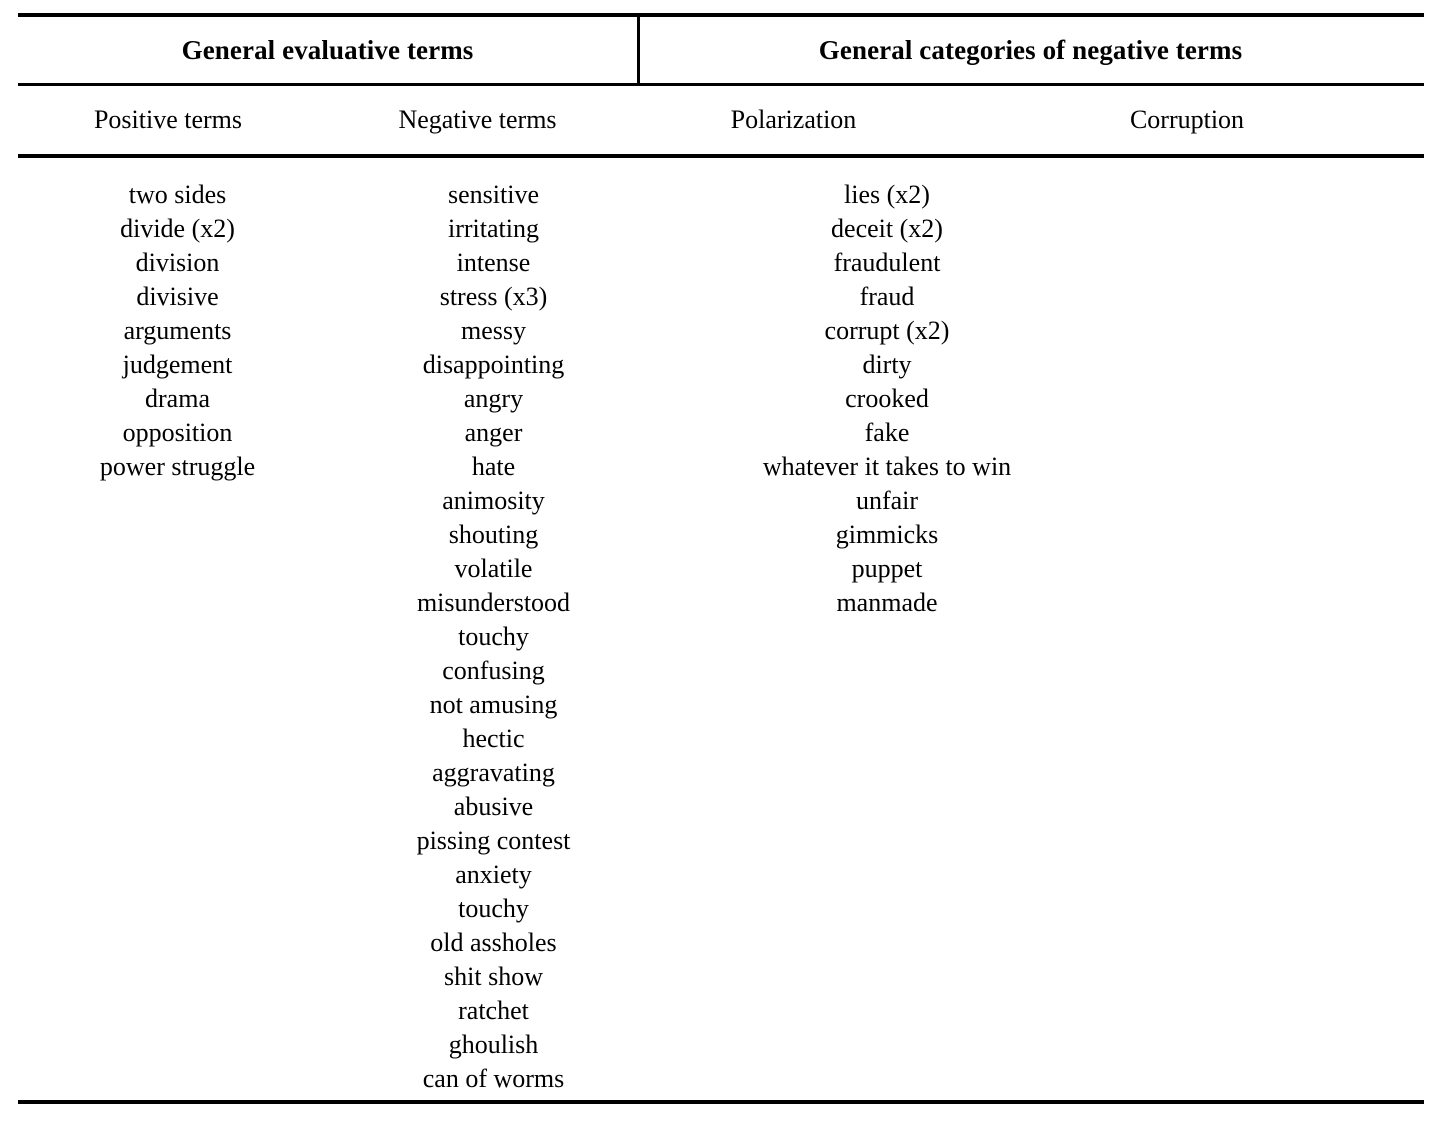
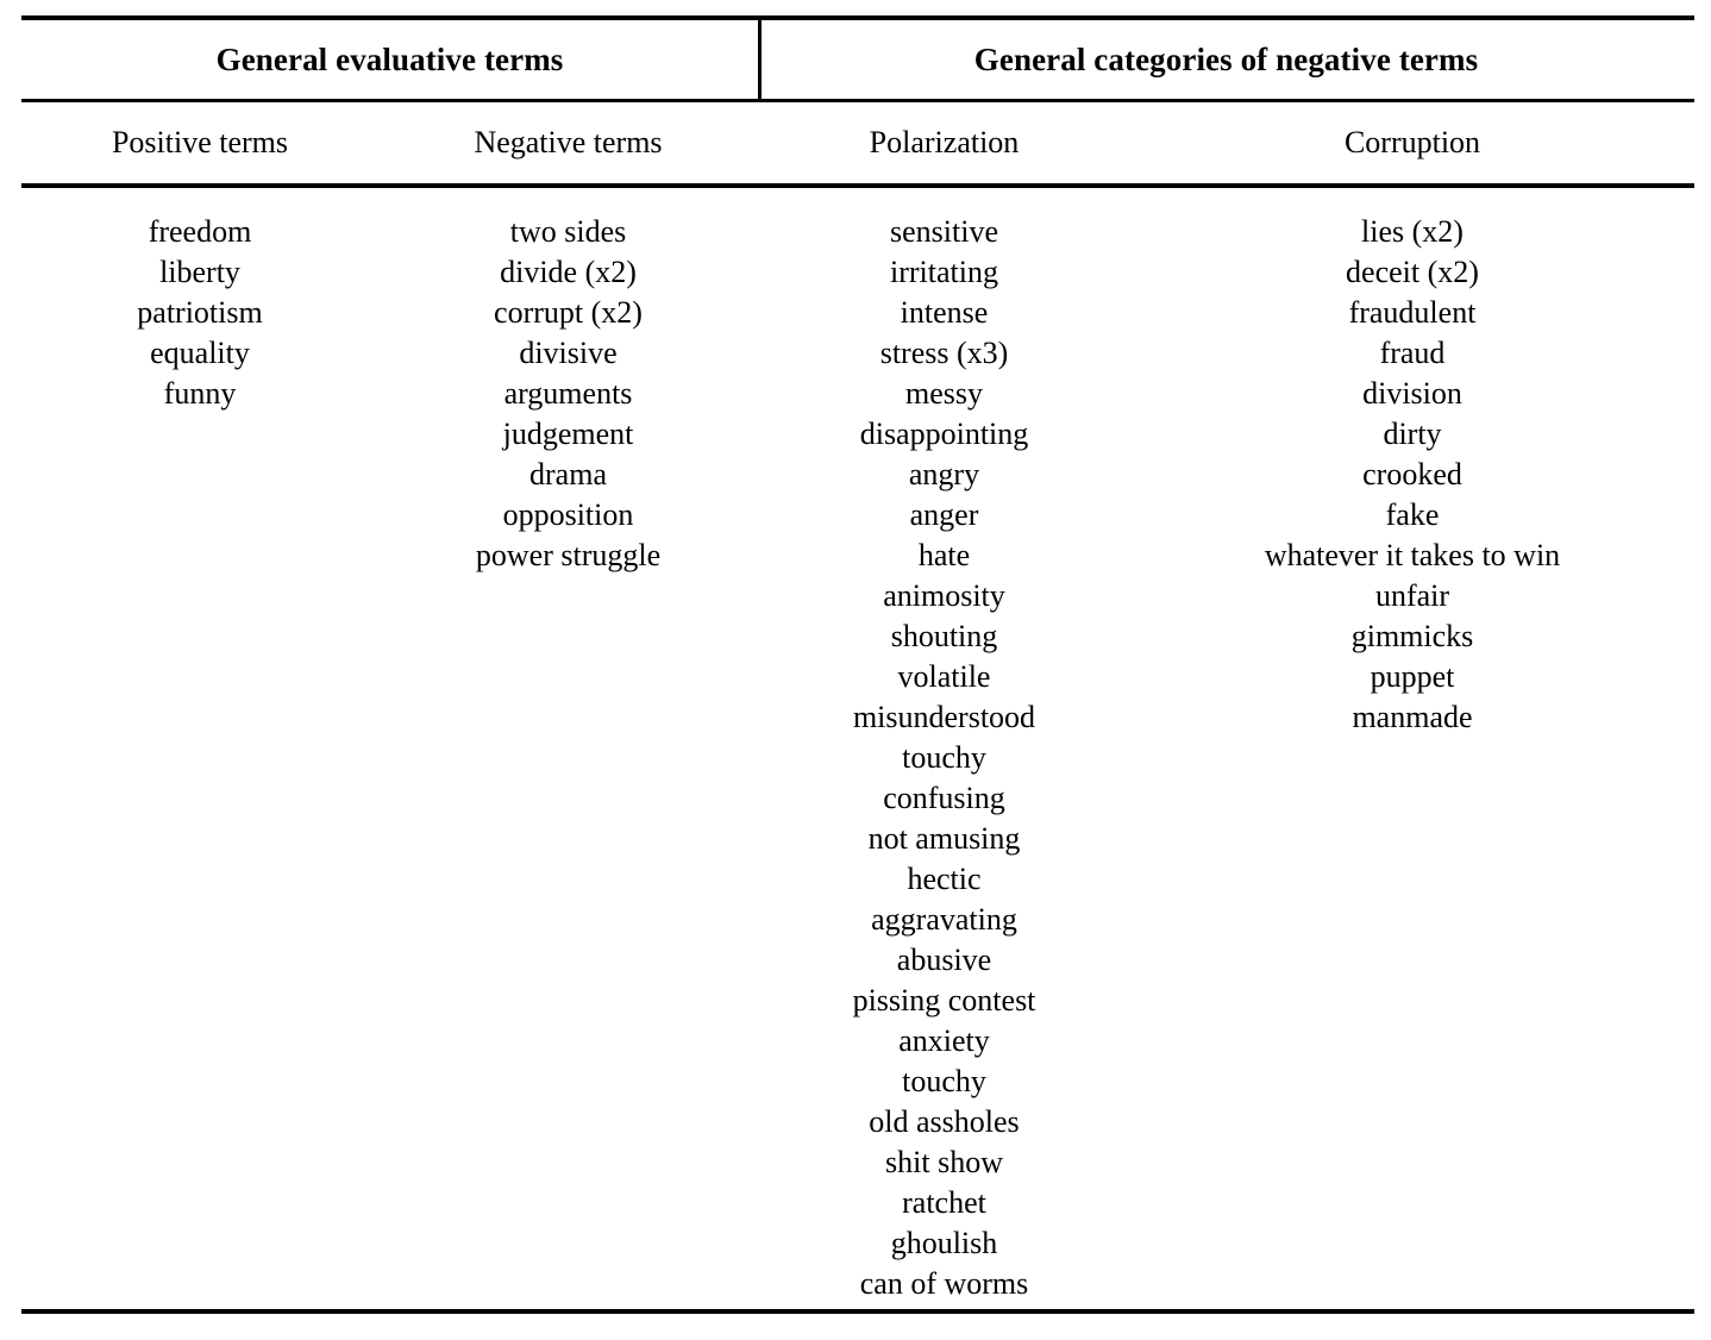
  General evaluative terms
  General categories of negative terms
  Positive terms
  Negative terms
  Polarization
  Corruption
+ freedom
+ liberty
+ patriotism
+ equality
+ funny
  two sides
  divide (x2)
- division
+ corrupt (x2)
  divisive
  arguments
  judgement
  drama
  opposition
  power struggle
  sensitive
  irritating
  intense
  stress (x3)
  messy
  disappointing
  angry
  anger
  hate
  animosity
  shouting
  volatile
  misunderstood
  touchy
  confusing
  not amusing
  hectic
  aggravating
  abusive
  pissing contest
  anxiety
  touchy
  old assholes
  shit show
  ratchet
  ghoulish
  can of worms
  lies (x2)
  deceit (x2)
  fraudulent
  fraud
- corrupt (x2)
+ division
  dirty
  crooked
  fake
  whatever it takes to win
  unfair
  gimmicks
  puppet
  manmade
